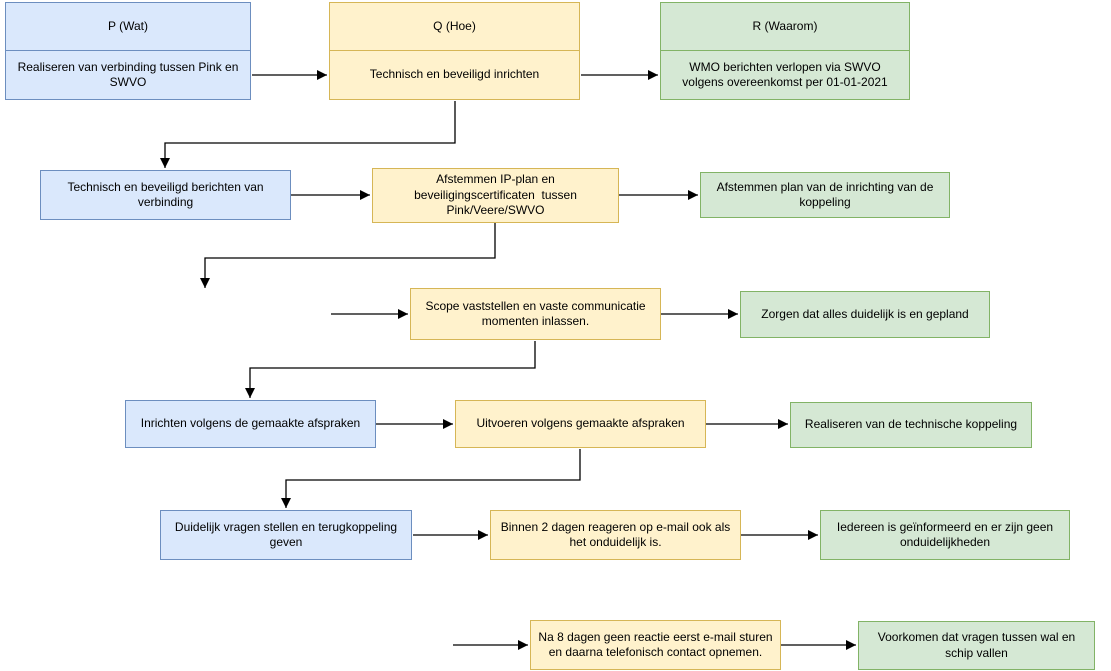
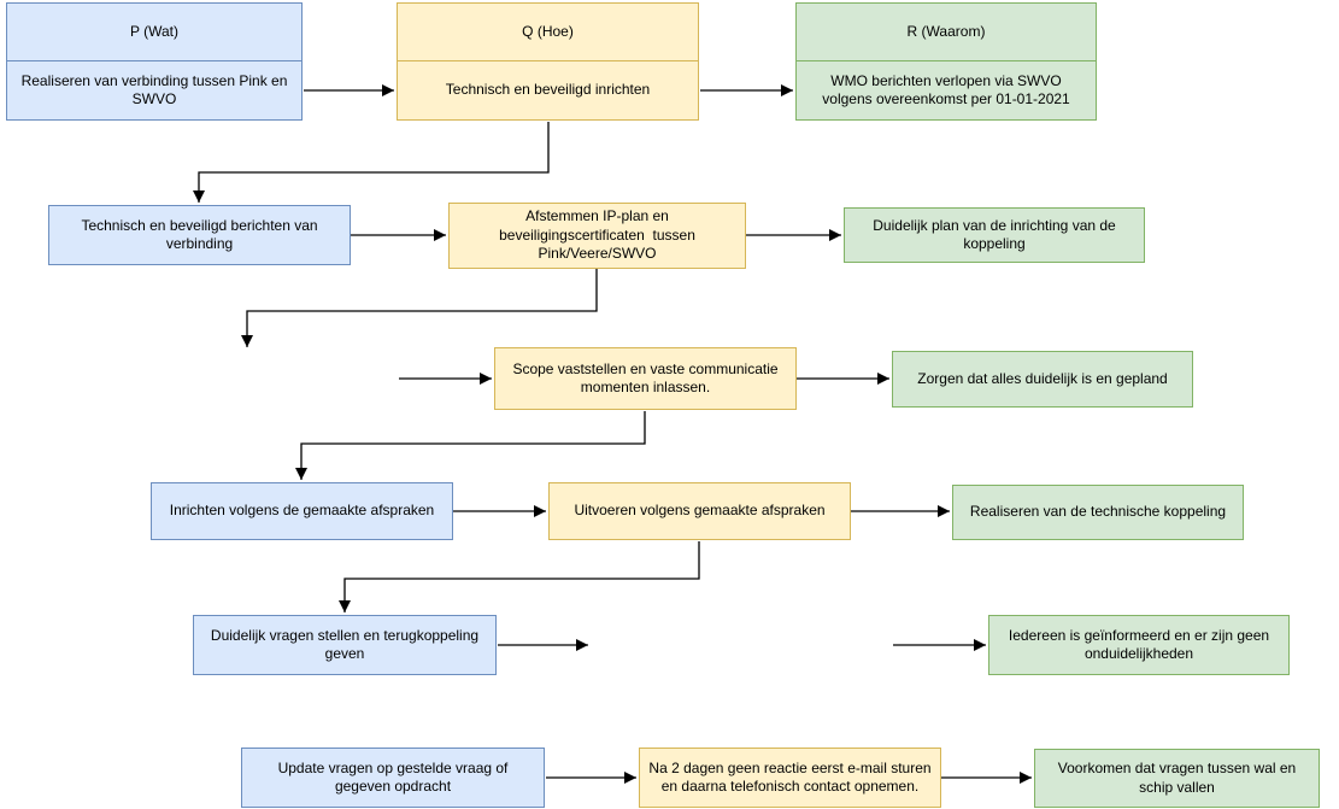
  P (Wat)
  Realiseren van verbinding tussen Pink en SWVO
  Q (Hoe)
  Technisch en beveiligd inrichten
  R (Waarom)
  WMO berichten verlopen via SWVO volgens overeenkomst per 01-01-2021
  Technisch en beveiligd berichten van verbinding
  Afstemmen IP-plan en beveiligingscertificaten tussen Pink/Veere/SWVO
- Afstemmen plan van de inrichting van de koppeling
+ Duidelijk plan van de inrichting van de koppeling
  Scope vaststellen en vaste communicatie momenten inlassen.
  Zorgen dat alles duidelijk is en gepland
  Inrichten volgens de gemaakte afspraken
  Uitvoeren volgens gemaakte afspraken
  Realiseren van de technische koppeling
  Duidelijk vragen stellen en terugkoppeling geven
- Binnen 2 dagen reageren op e-mail ook als het onduidelijk is.
  Iedereen is geïnformeerd en er zijn geen onduidelijkheden
+ Update vragen op gestelde vraag of gegeven opdracht
- Na 8 dagen geen reactie eerst e-mail sturen en daarna telefonisch contact opnemen.
+ Na 2 dagen geen reactie eerst e-mail sturen en daarna telefonisch contact opnemen.
  Voorkomen dat vragen tussen wal en schip vallen
